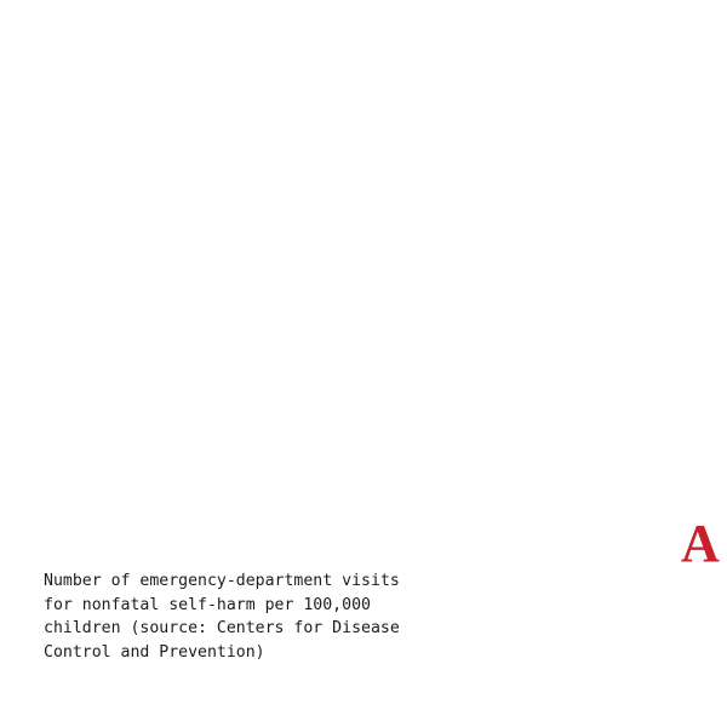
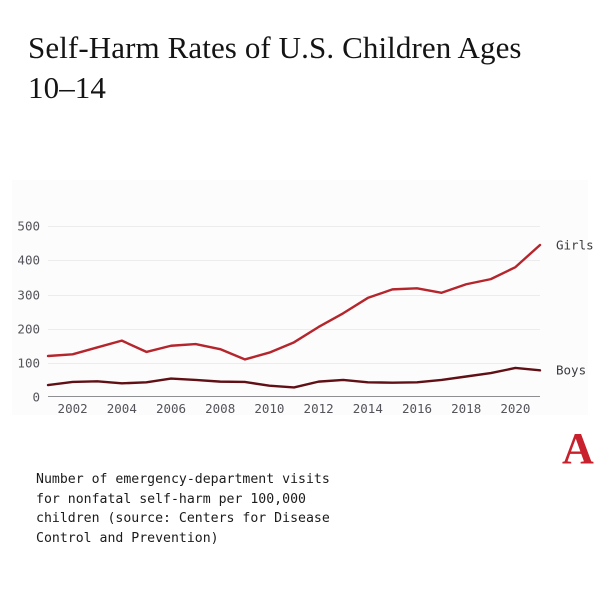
+ Self-Harm Rates of U.S. Children Ages 10–14
+ 0
+ 100
+ 200
+ 300
+ 400
+ 500
+ 2002
+ 2004
+ 2006
+ 2008
+ 2010
+ 2012
+ 2014
+ 2016
+ 2018
+ 2020
+ Girls
+ Boys
  Number of emergency-department visits
  for nonfatal self-harm per 100,000
  children (source: Centers for Disease
  Control and Prevention)
  A
